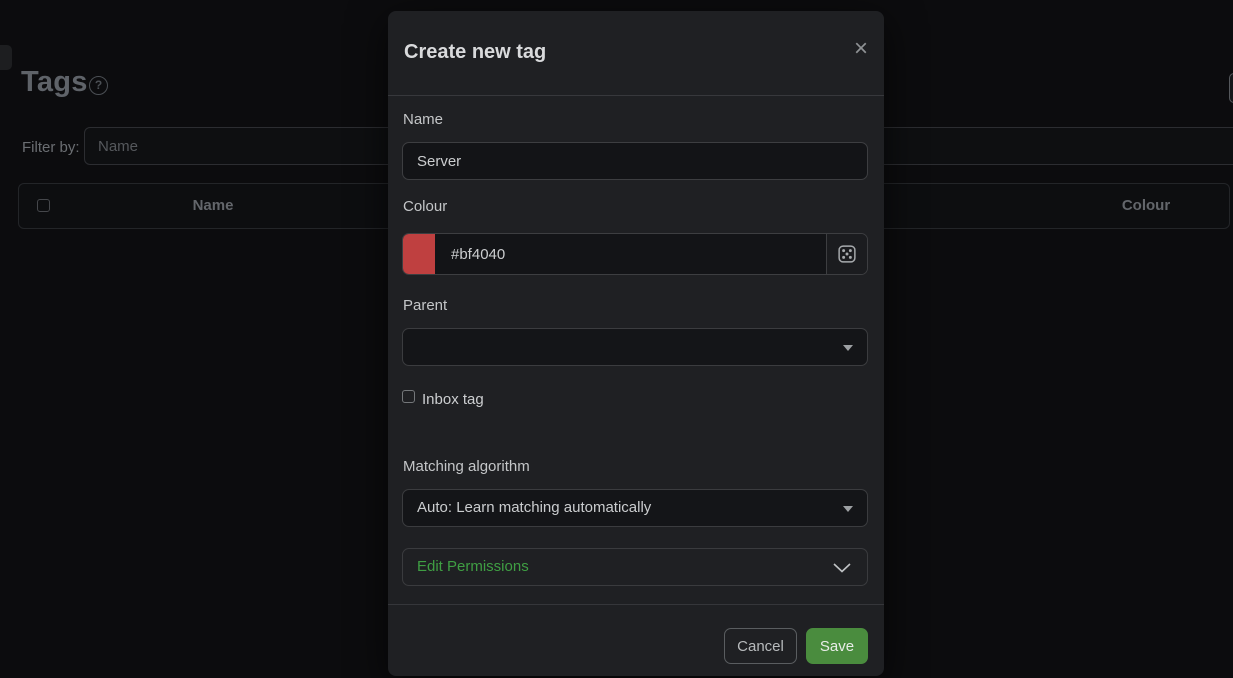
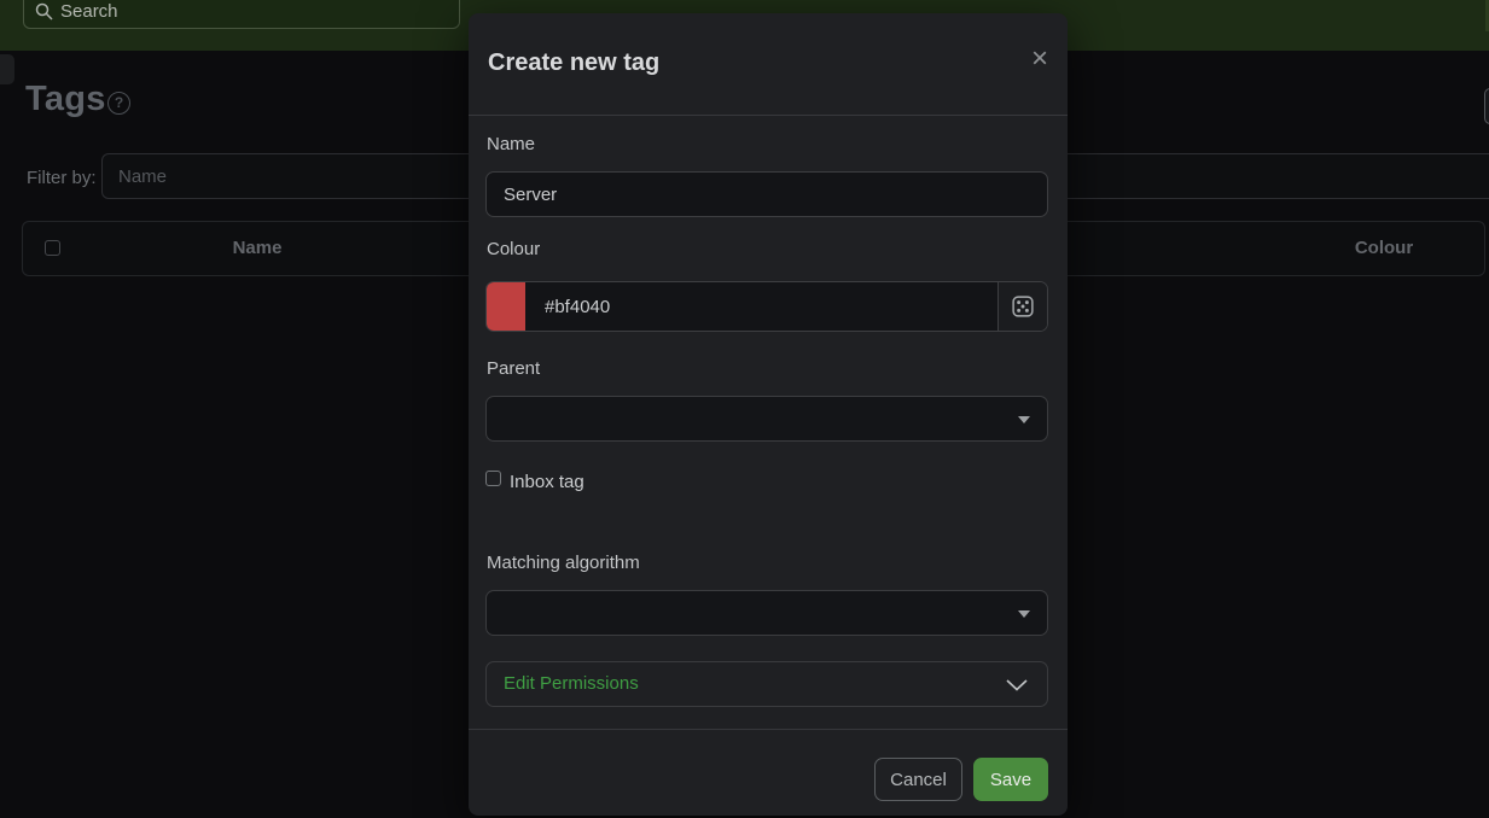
+ Search
  Tags
  ?
  Filter by:
  Name
  Name
  Colour
  Create new tag
  ×
  Name
  Server
  Colour
  #bf4040
  Parent
  Inbox tag
  Matching algorithm
- Auto: Learn matching automatically
  Edit Permissions
  Cancel
  Save
